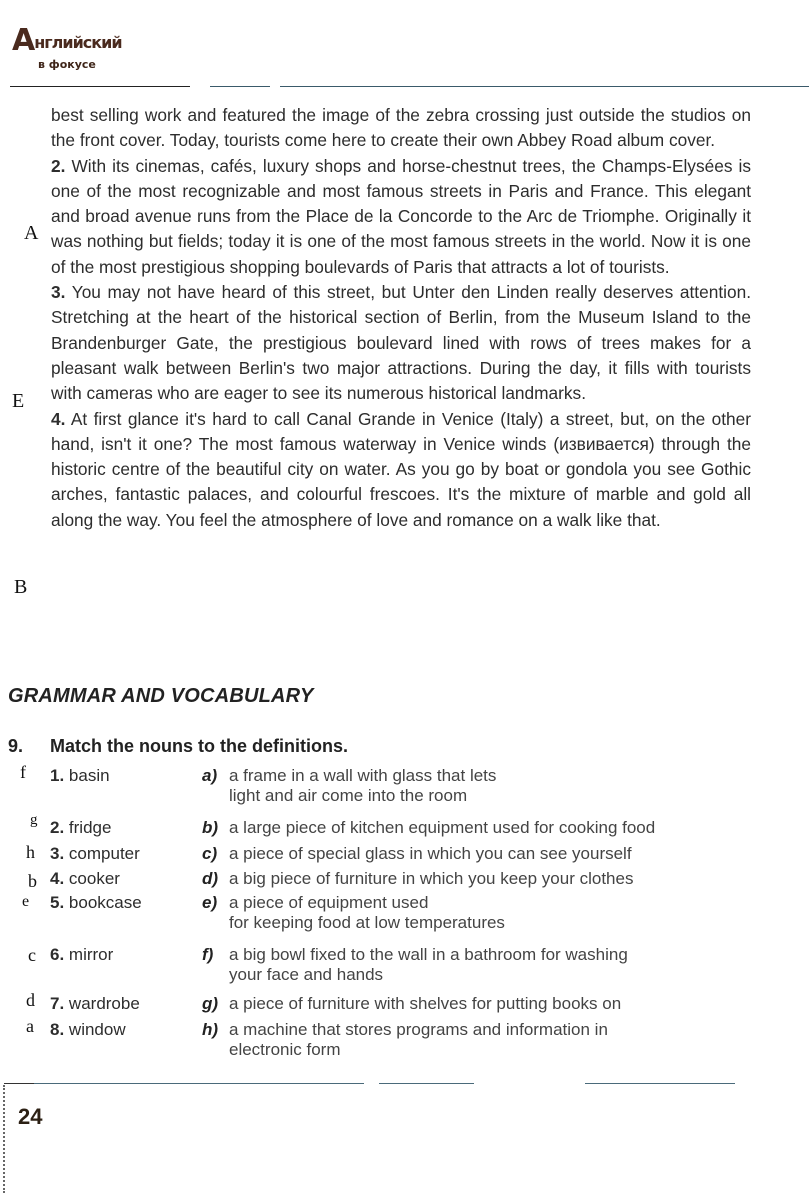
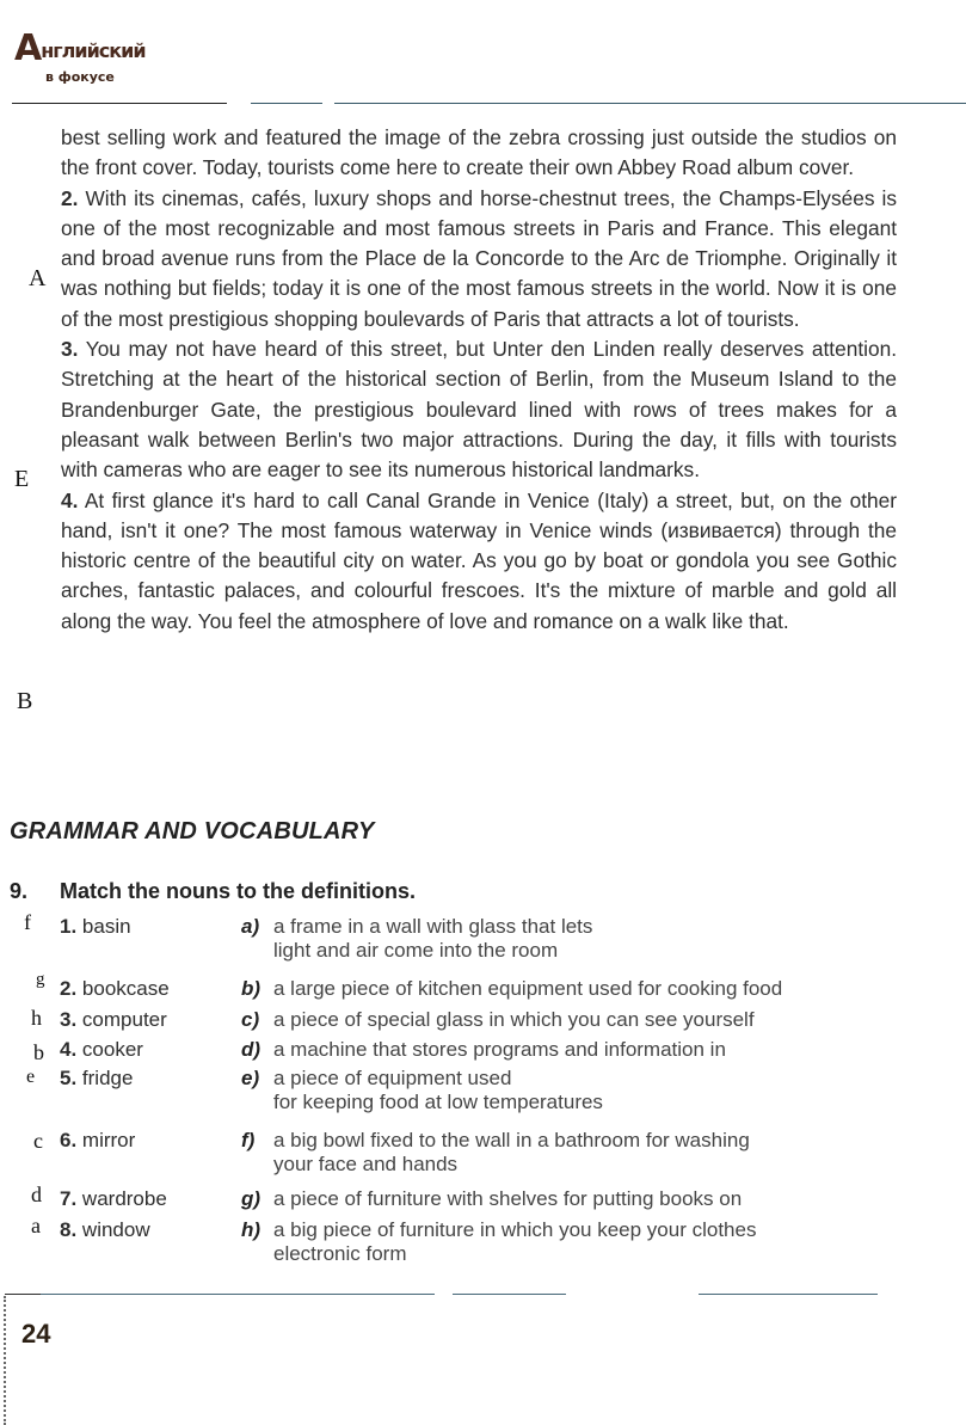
  Английский
  в фокусе
  best selling work and featured the image of the zebra crossing just outside the studios on the front cover. Today, tourists come here to create their own Abbey Road album cover.
  2. With its cinemas, cafés, luxury shops and horse-chestnut trees, the Champs-Elysées is one of the most recognizable and most famous streets in Paris and France. This elegant and broad avenue runs from the Place de la Concorde to the Arc de Triomphe. Originally it was nothing but fields; today it is one of the most famous streets in the world. Now it is one of the most prestigious shopping boulevards of Paris that attracts a lot of tourists.
  3. You may not have heard of this street, but Unter den Linden really deserves attention. Stretching at the heart of the historical section of Berlin, from the Museum Island to the Brandenburger Gate, the prestigious boulevard lined with rows of trees makes for a pleasant walk between Berlin's two major attractions. During the day, it fills with tourists with cameras who are eager to see its numerous historical landmarks.
  4. At first glance it's hard to call Canal Grande in Venice (Italy) a street, but, on the other hand, isn't it one? The most famous waterway in Venice winds (извивается) through the historic centre of the beautiful city on water. As you go by boat or gondola you see Gothic arches, fantastic palaces, and colourful frescoes. It's the mixture of marble and gold all along the way. You feel the atmosphere of love and romance on a walk like that.
  A
  E
  B
  GRAMMAR AND VOCABULARY
  9. Match the nouns to the definitions.
  f
  1. basin
  a)
  a frame in a wall with glass that lets
  light and air come into the room
  g
- 2. fridge
+ 2. bookcase
  b)
  a large piece of kitchen equipment used for cooking food
  h
  3. computer
  c)
  a piece of special glass in which you can see yourself
  b
  4. cooker
  d)
- a big piece of furniture in which you keep your clothes
+ a machine that stores programs and information in
  e
- 5. bookcase
+ 5. fridge
  e)
  a piece of equipment used
  for keeping food at low temperatures
  c
  6. mirror
  f)
  a big bowl fixed to the wall in a bathroom for washing
  your face and hands
  d
  7. wardrobe
  g)
  a piece of furniture with shelves for putting books on
  a
  8. window
  h)
- a machine that stores programs and information in
+ a big piece of furniture in which you keep your clothes
  electronic form
  24
